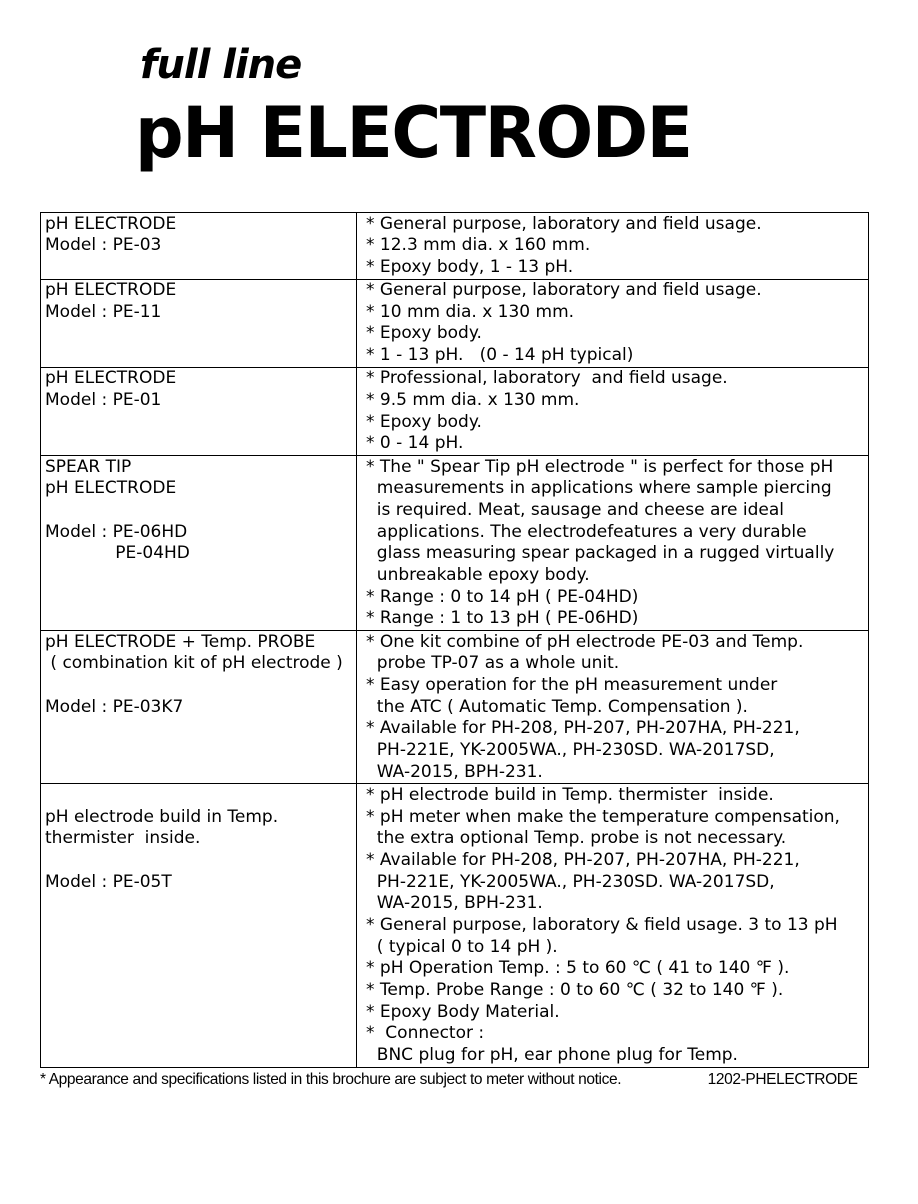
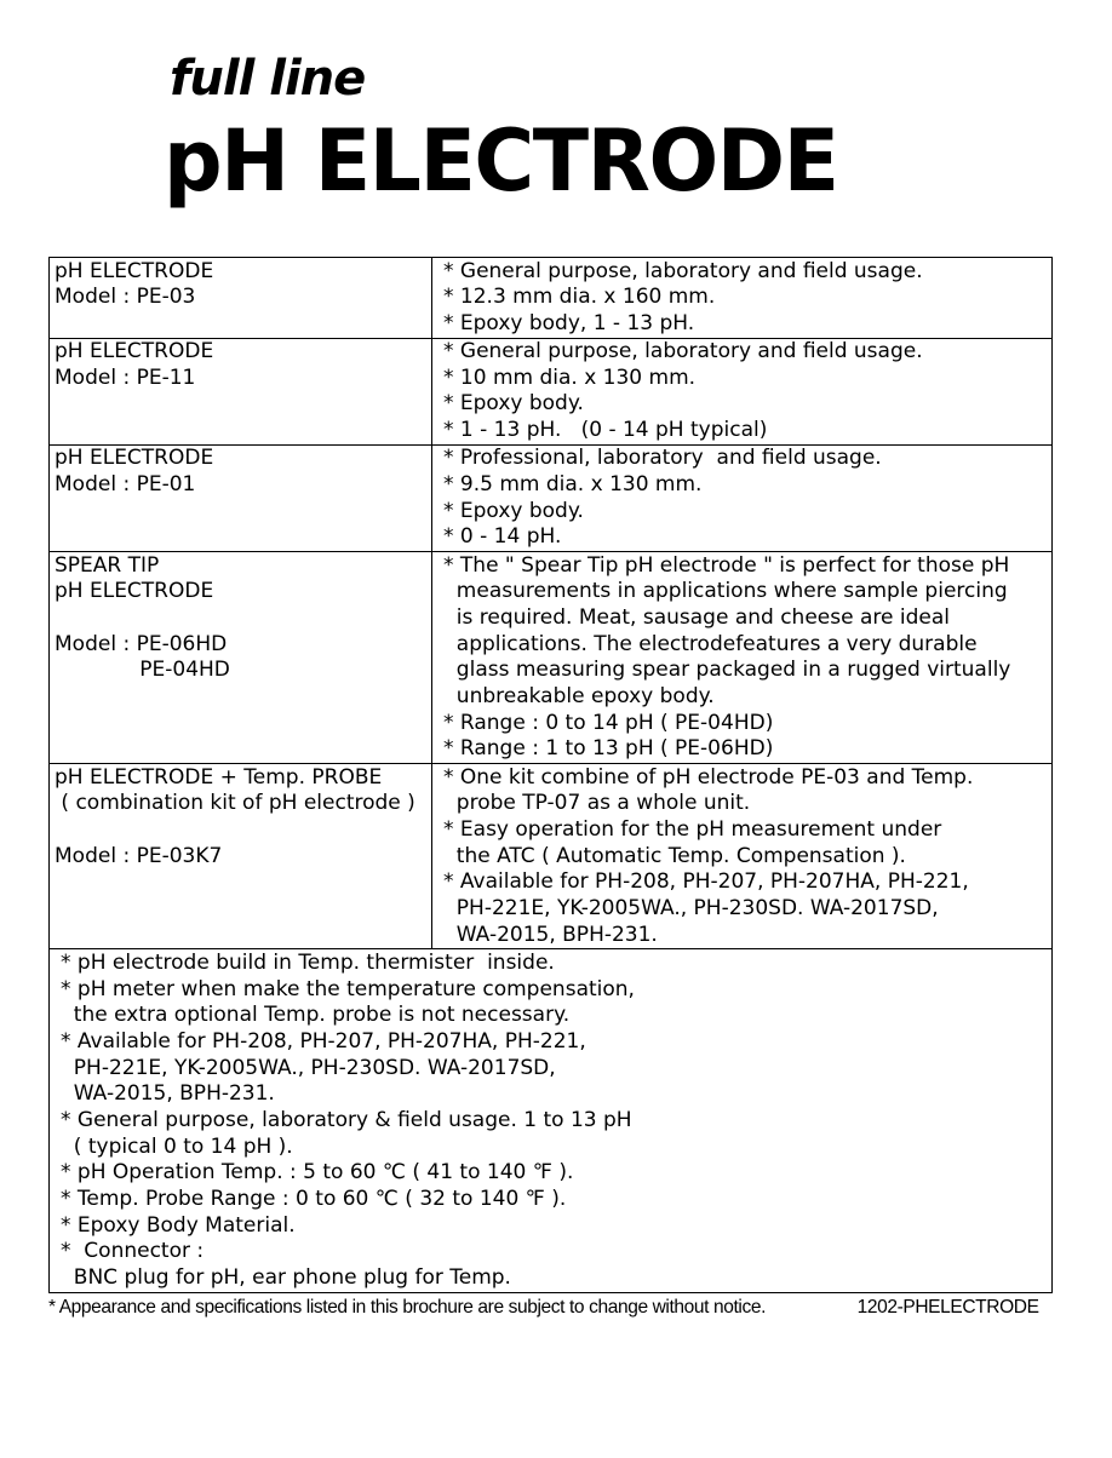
  full line
  pH ELECTRODE
  pH ELECTRODE
  Model : PE-03
  * General purpose, laboratory and field usage.
  * 12.3 mm dia. x 160 mm.
  * Epoxy body, 1 - 13 pH.
  pH ELECTRODE
  Model : PE-11
  * General purpose, laboratory and field usage.
  * 10 mm dia. x 130 mm.
  * Epoxy body.
  * 1 - 13 pH. (0 - 14 pH typical)
  pH ELECTRODE
  Model : PE-01
  * Professional, laboratory and field usage.
  * 9.5 mm dia. x 130 mm.
  * Epoxy body.
  * 0 - 14 pH.
  SPEAR TIP
  pH ELECTRODE
  Model : PE-06HD
  PE-04HD
  * The " Spear Tip pH electrode " is perfect for those pH
  measurements in applications where sample piercing
  is required. Meat, sausage and cheese are ideal
  applications. The electrodefeatures a very durable
  glass measuring spear packaged in a rugged virtually
  unbreakable epoxy body.
  * Range : 0 to 14 pH ( PE-04HD)
  * Range : 1 to 13 pH ( PE-06HD)
  pH ELECTRODE + Temp. PROBE
  ( combination kit of pH electrode )
  Model : PE-03K7
  * One kit combine of pH electrode PE-03 and Temp.
  probe TP-07 as a whole unit.
  * Easy operation for the pH measurement under
  the ATC ( Automatic Temp. Compensation ).
  * Available for PH-208, PH-207, PH-207HA, PH-221,
  PH-221E, YK-2005WA., PH-230SD. WA-2017SD,
  WA-2015, BPH-231.
- pH electrode build in Temp.
- thermister inside.
- Model : PE-05T
  * pH electrode build in Temp. thermister inside.
  * pH meter when make the temperature compensation,
  the extra optional Temp. probe is not necessary.
  * Available for PH-208, PH-207, PH-207HA, PH-221,
  PH-221E, YK-2005WA., PH-230SD. WA-2017SD,
  WA-2015, BPH-231.
- * General purpose, laboratory & field usage. 3 to 13 pH
+ * General purpose, laboratory & field usage. 1 to 13 pH
  ( typical 0 to 14 pH ).
  * pH Operation Temp. : 5 to 60 ℃ ( 41 to 140 ℉ ).
  * Temp. Probe Range : 0 to 60 ℃ ( 32 to 140 ℉ ).
  * Epoxy Body Material.
  * Connector :
  BNC plug for pH, ear phone plug for Temp.
- * Appearance and specifications listed in this brochure are subject to meter without notice.
+ * Appearance and specifications listed in this brochure are subject to change without notice.
  1202-PHELECTRODE
